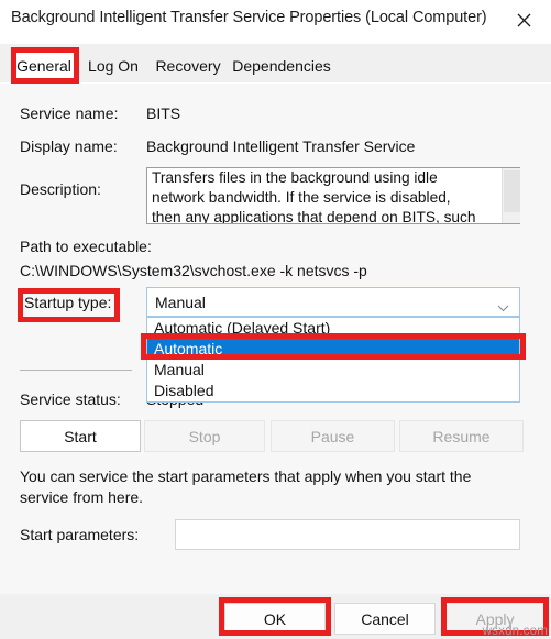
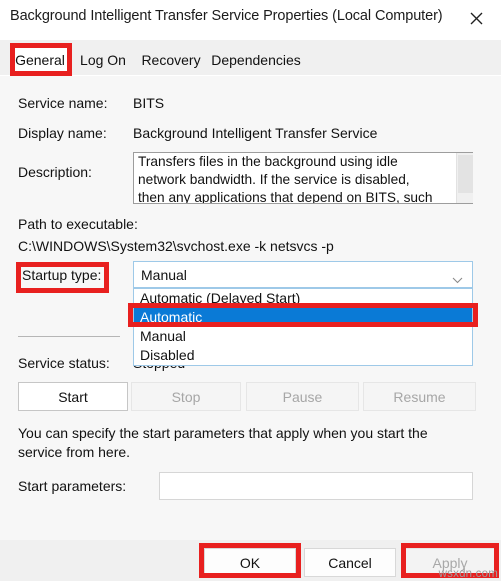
  Background Intelligent Transfer Service Properties (Local Computer)
  General
  Log On
  Recovery
  Dependencies
  Service name:
  BITS
  Display name:
  Background Intelligent Transfer Service
  Description:
  Path to executable:
  C:\WINDOWS\System32\svchost.exe -k netsvcs -p
  Startup type:
  Manual
  Automatic (Delayed Start)
  Automatic
  Manual
  Disabled
  Service status:
  Start
  Stop
  Pause
  Resume
- You can service the start parameters that apply when you start the service from here.
+ You can specify the start parameters that apply when you start the service from here.
  Start parameters:
  OK
  Cancel
  Apply
  wsxdn.com
